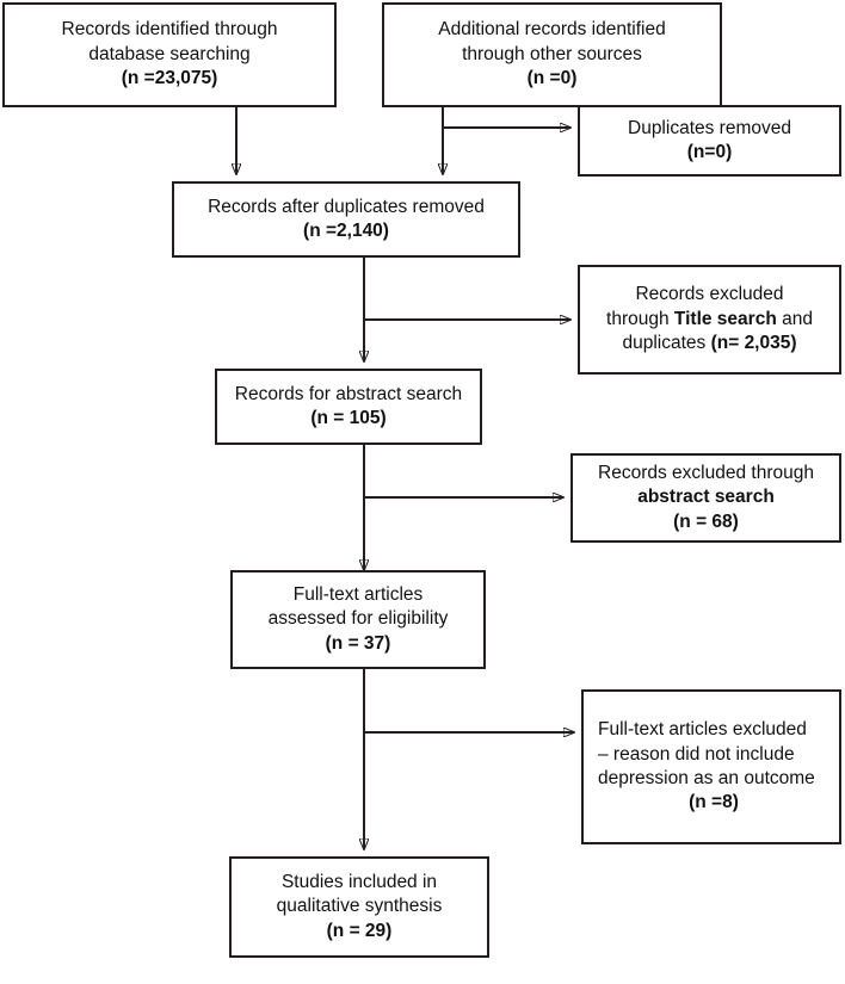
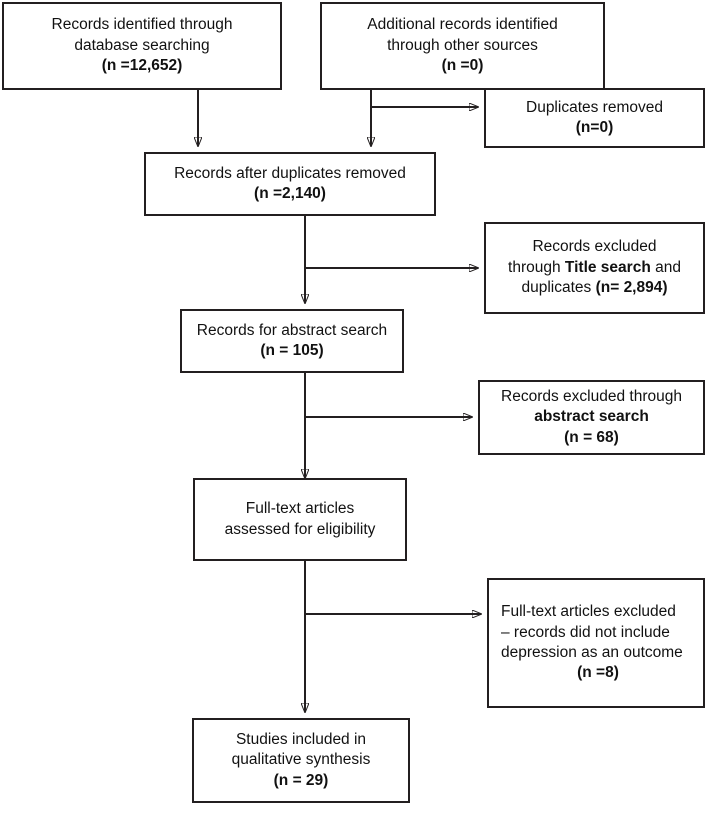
  Records identified through
  database searching
- (n =23,075)
+ (n =12,652)
  Additional records identified
  through other sources
  (n =0)
  Duplicates removed
  (n=0)
  Records after duplicates removed
  (n =2,140)
  Records excluded
  through Title search and
- duplicates (n= 2,035)
+ duplicates (n= 2,894)
  Records for abstract search
  (n = 105)
  Records excluded through
  abstract search
  (n = 68)
  Full-text articles
  assessed for eligibility
- (n = 37)
  Full-text articles excluded
- – reason did not include
+ – records did not include
  depression as an outcome
  (n =8)
  Studies included in
  qualitative synthesis
  (n = 29)
